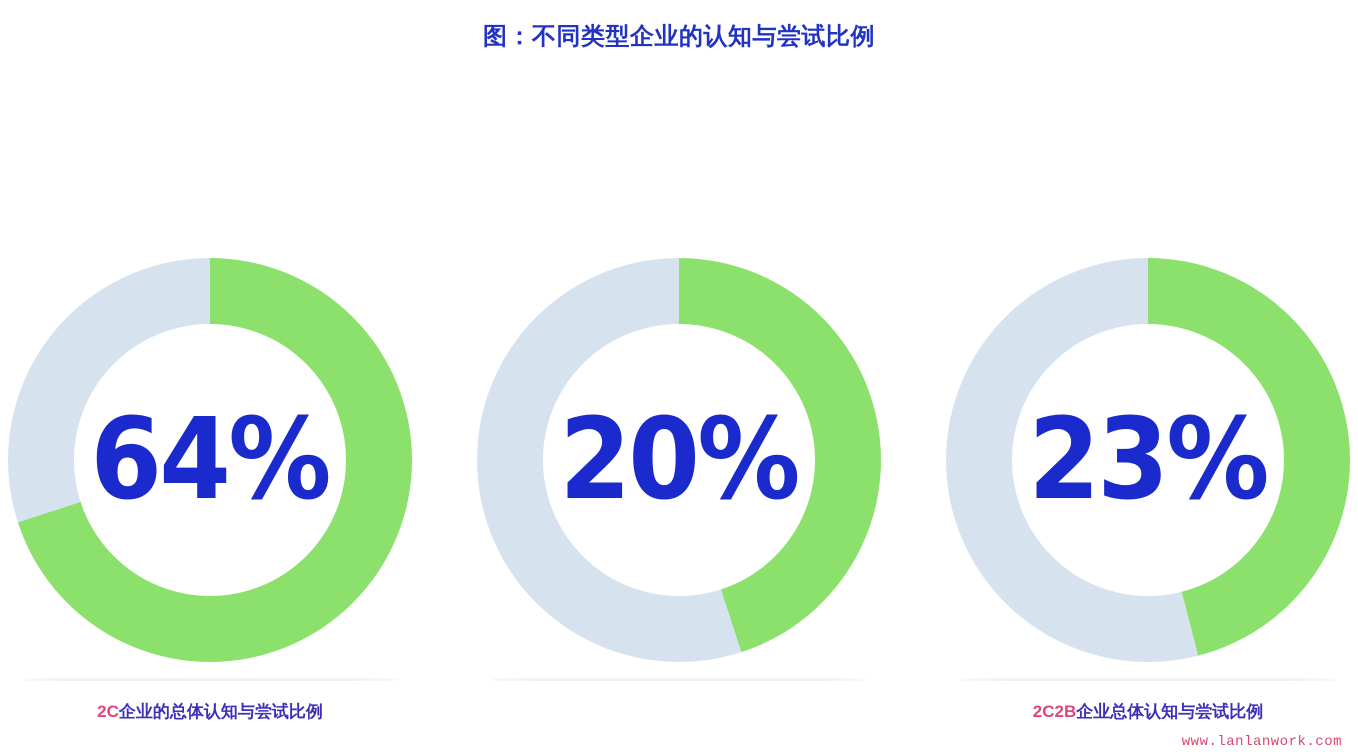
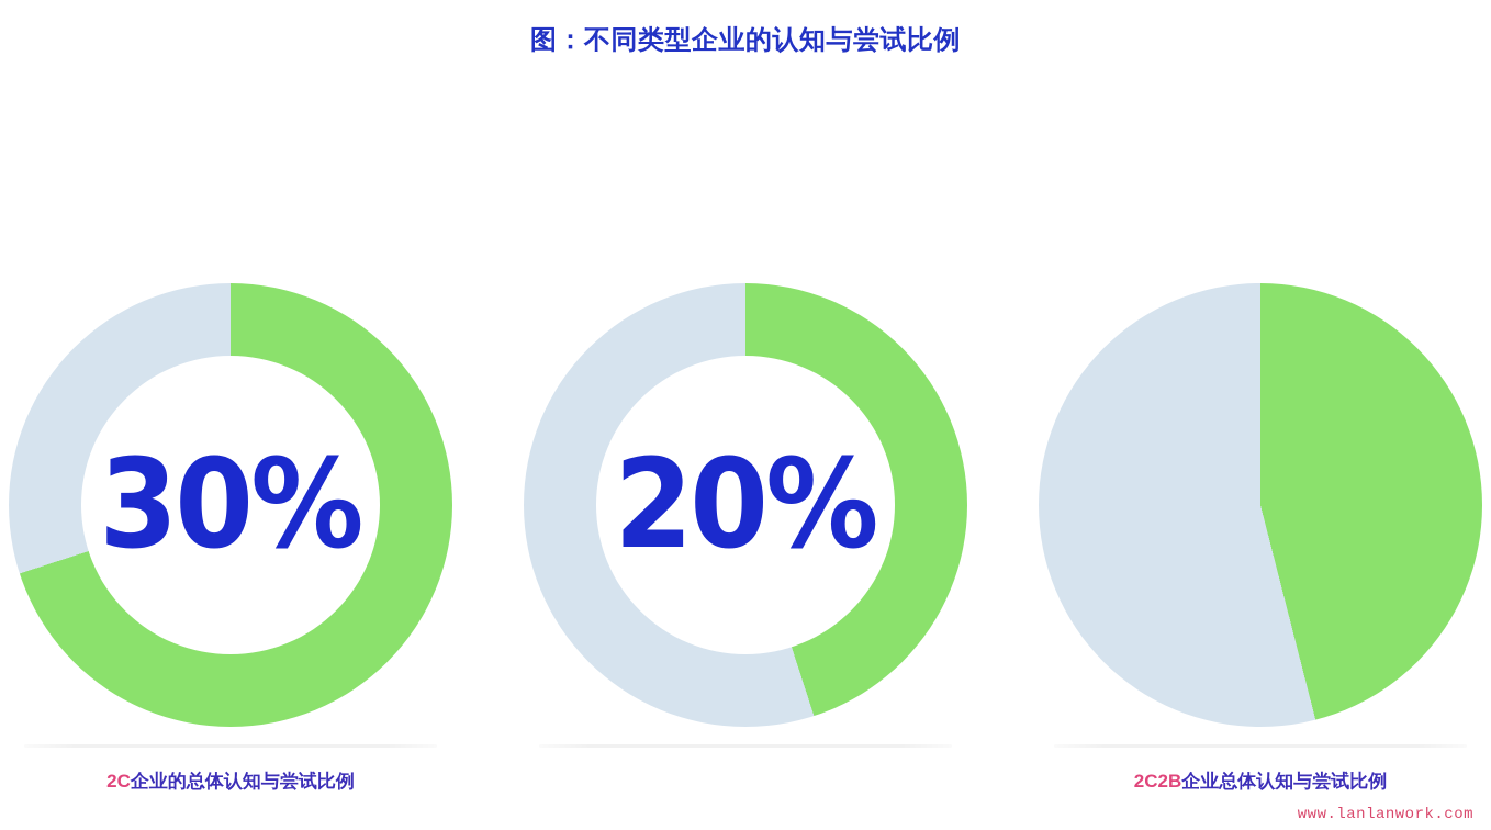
  图：不同类型企业的认知与尝试比例
- 64%
+ 30%
  2C企业的总体认知与尝试比例
  20%
- 23%
  2C2B企业总体认知与尝试比例
  www.lanlanwork.com
